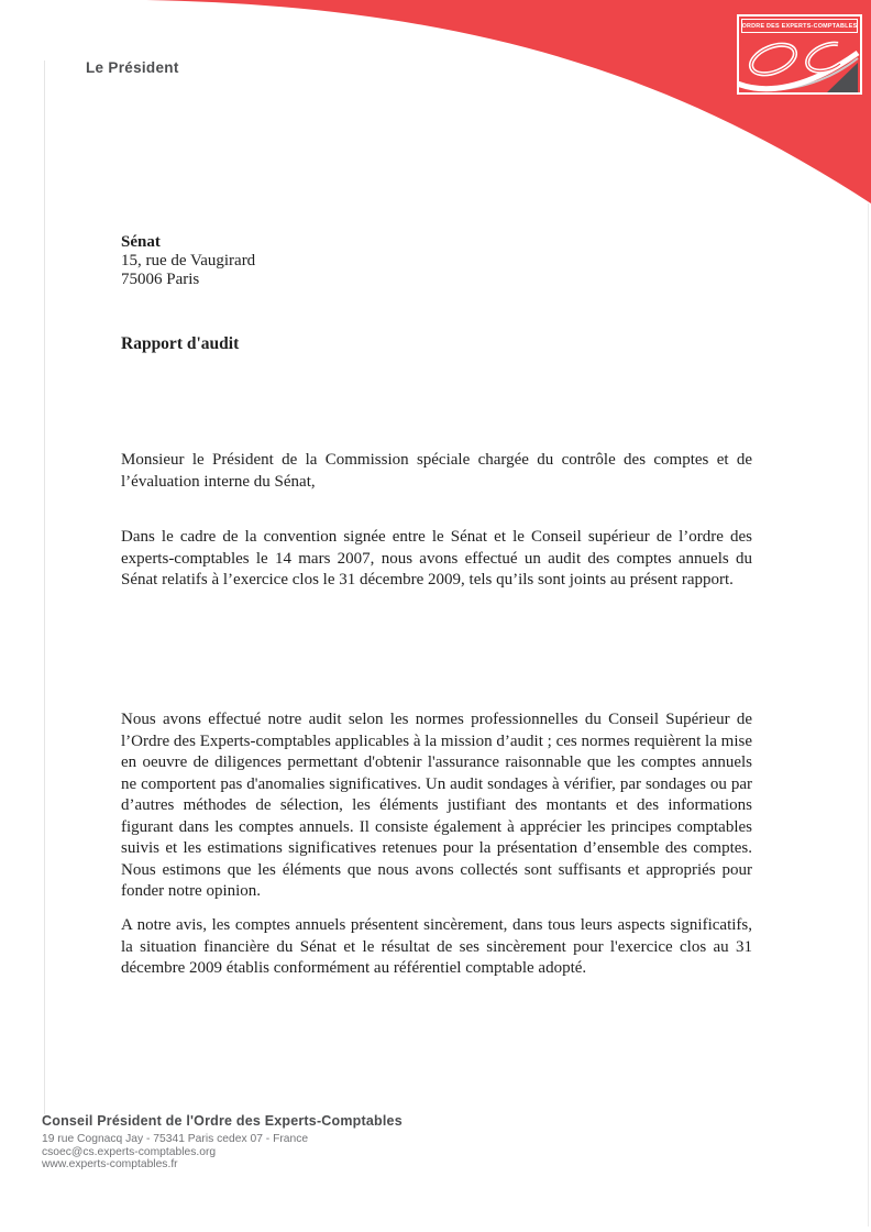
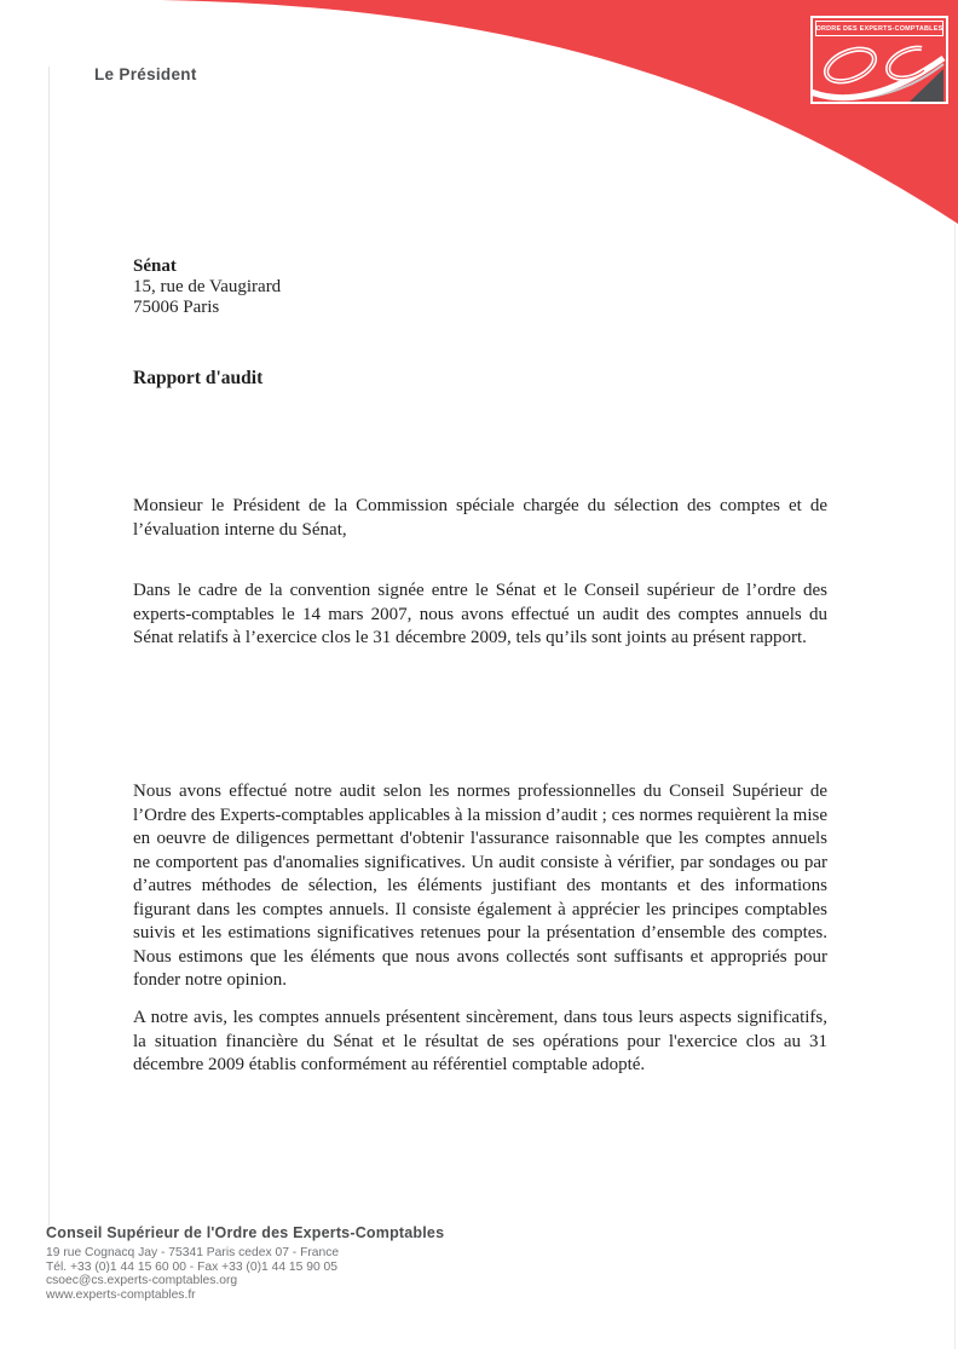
  Le Président
  Sénat
  15, rue de Vaugirard
  75006 Paris
  Rapport d'audit
- Monsieur le Président de la Commission spéciale chargée du contrôle des comptes et de l’évaluation interne du Sénat,
+ Monsieur le Président de la Commission spéciale chargée du sélection des comptes et de l’évaluation interne du Sénat,
  Dans le cadre de la convention signée entre le Sénat et le Conseil supérieur de l’ordre des experts-comptables le 14 mars 2007, nous avons effectué un audit des comptes annuels du Sénat relatifs à l’exercice clos le 31 décembre 2009, tels qu’ils sont joints au présent rapport.
- Nous avons effectué notre audit selon les normes professionnelles du Conseil Supérieur de l’Ordre des Experts-comptables applicables à la mission d’audit ; ces normes requièrent la mise en oeuvre de diligences permettant d'obtenir l'assurance raisonnable que les comptes annuels ne comportent pas d'anomalies significatives. Un audit sondages à vérifier, par sondages ou par d’autres méthodes de sélection, les éléments justifiant des montants et des informations figurant dans les comptes annuels. Il consiste également à apprécier les principes comptables suivis et les estimations significatives retenues pour la présentation d’ensemble des comptes. Nous estimons que les éléments que nous avons collectés sont suffisants et appropriés pour fonder notre opinion.
+ Nous avons effectué notre audit selon les normes professionnelles du Conseil Supérieur de l’Ordre des Experts-comptables applicables à la mission d’audit ; ces normes requièrent la mise en oeuvre de diligences permettant d'obtenir l'assurance raisonnable que les comptes annuels ne comportent pas d'anomalies significatives. Un audit consiste à vérifier, par sondages ou par d’autres méthodes de sélection, les éléments justifiant des montants et des informations figurant dans les comptes annuels. Il consiste également à apprécier les principes comptables suivis et les estimations significatives retenues pour la présentation d’ensemble des comptes. Nous estimons que les éléments que nous avons collectés sont suffisants et appropriés pour fonder notre opinion.
- A notre avis, les comptes annuels présentent sincèrement, dans tous leurs aspects significatifs, la situation financière du Sénat et le résultat de ses sincèrement pour l'exercice clos au 31 décembre 2009 établis conformément au référentiel comptable adopté.
+ A notre avis, les comptes annuels présentent sincèrement, dans tous leurs aspects significatifs, la situation financière du Sénat et le résultat de ses opérations pour l'exercice clos au 31 décembre 2009 établis conformément au référentiel comptable adopté.
- Conseil Président de l'Ordre des Experts-Comptables
+ Conseil Supérieur de l'Ordre des Experts-Comptables
  19 rue Cognacq Jay - 75341 Paris cedex 07 - France
+ Tél. +33 (0)1 44 15 60 00 - Fax +33 (0)1 44 15 90 05
  csoec@cs.experts-comptables.org
  www.experts-comptables.fr
